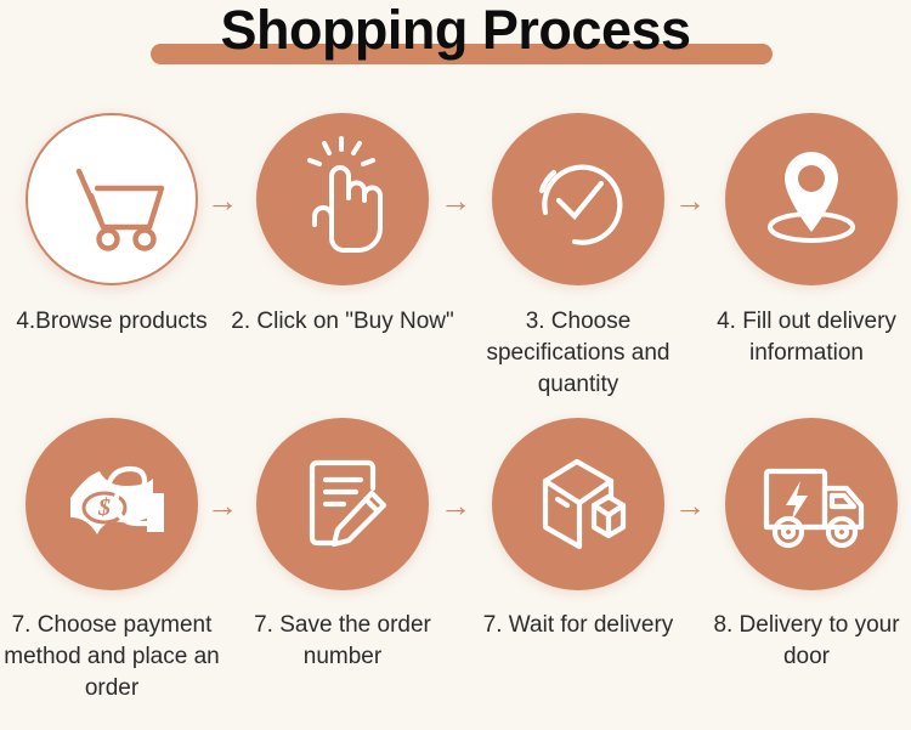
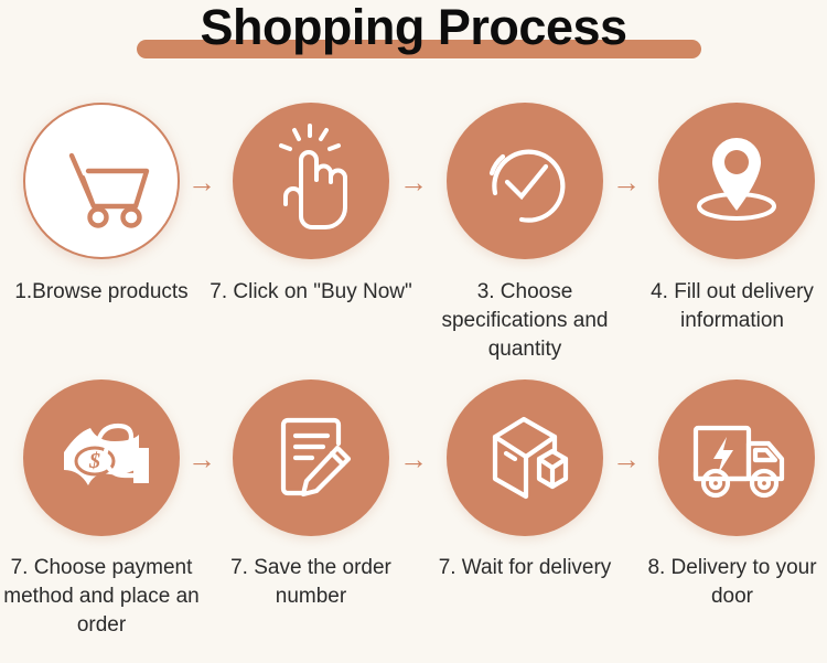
  Shopping Process
  →
  →
  →
- 4.Browse products
+ 1.Browse products
- 2. Click on "Buy Now"
+ 7. Click on "Buy Now"
  3. Choose specifications and quantity
  4. Fill out delivery information
  $
  →
  →
  →
  7. Choose payment method and place an order
  7. Save the order number
  7. Wait for delivery
  8. Delivery to your door
